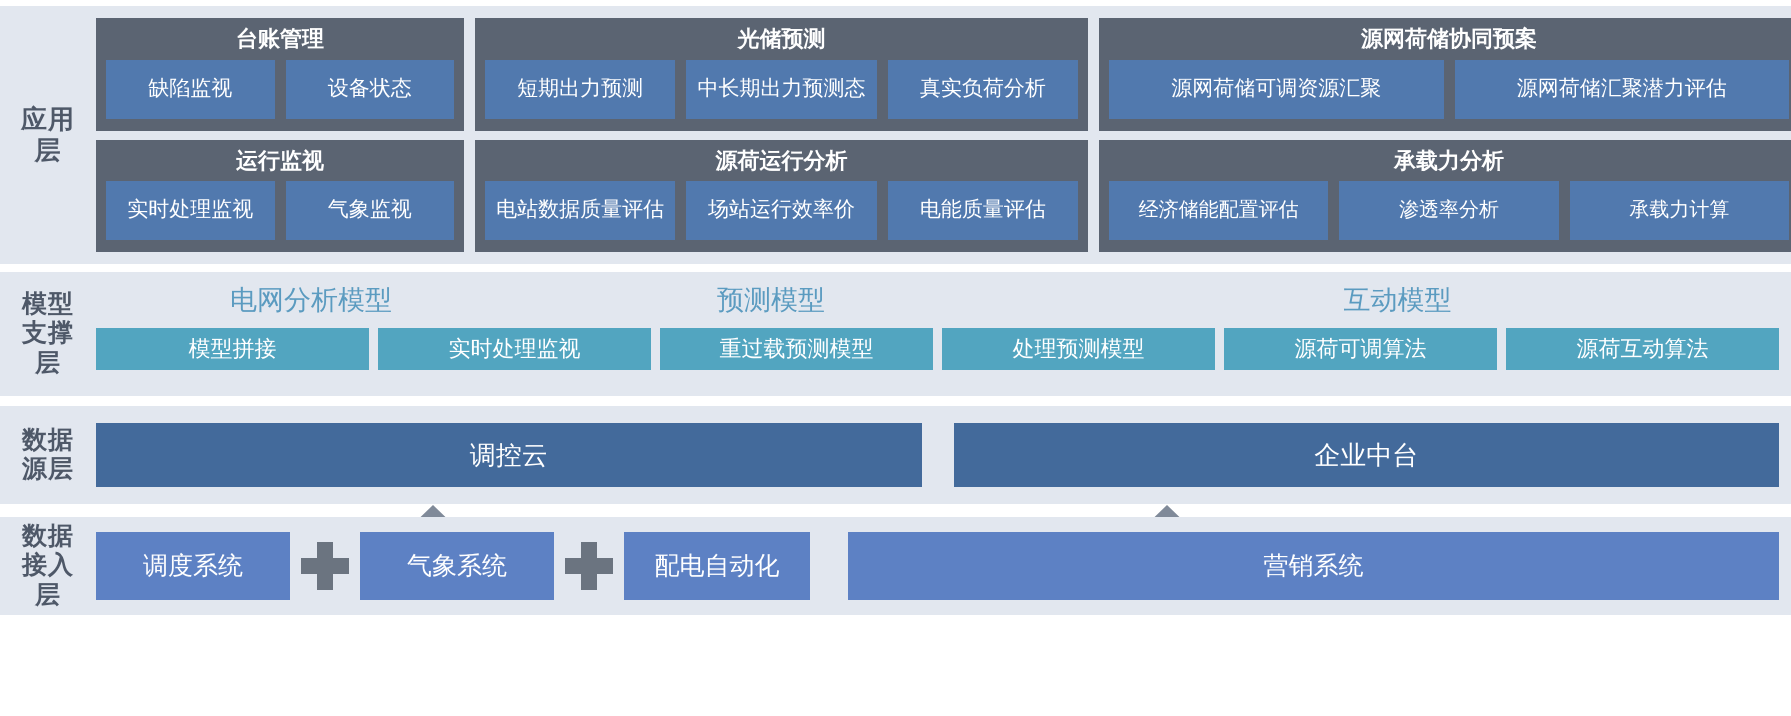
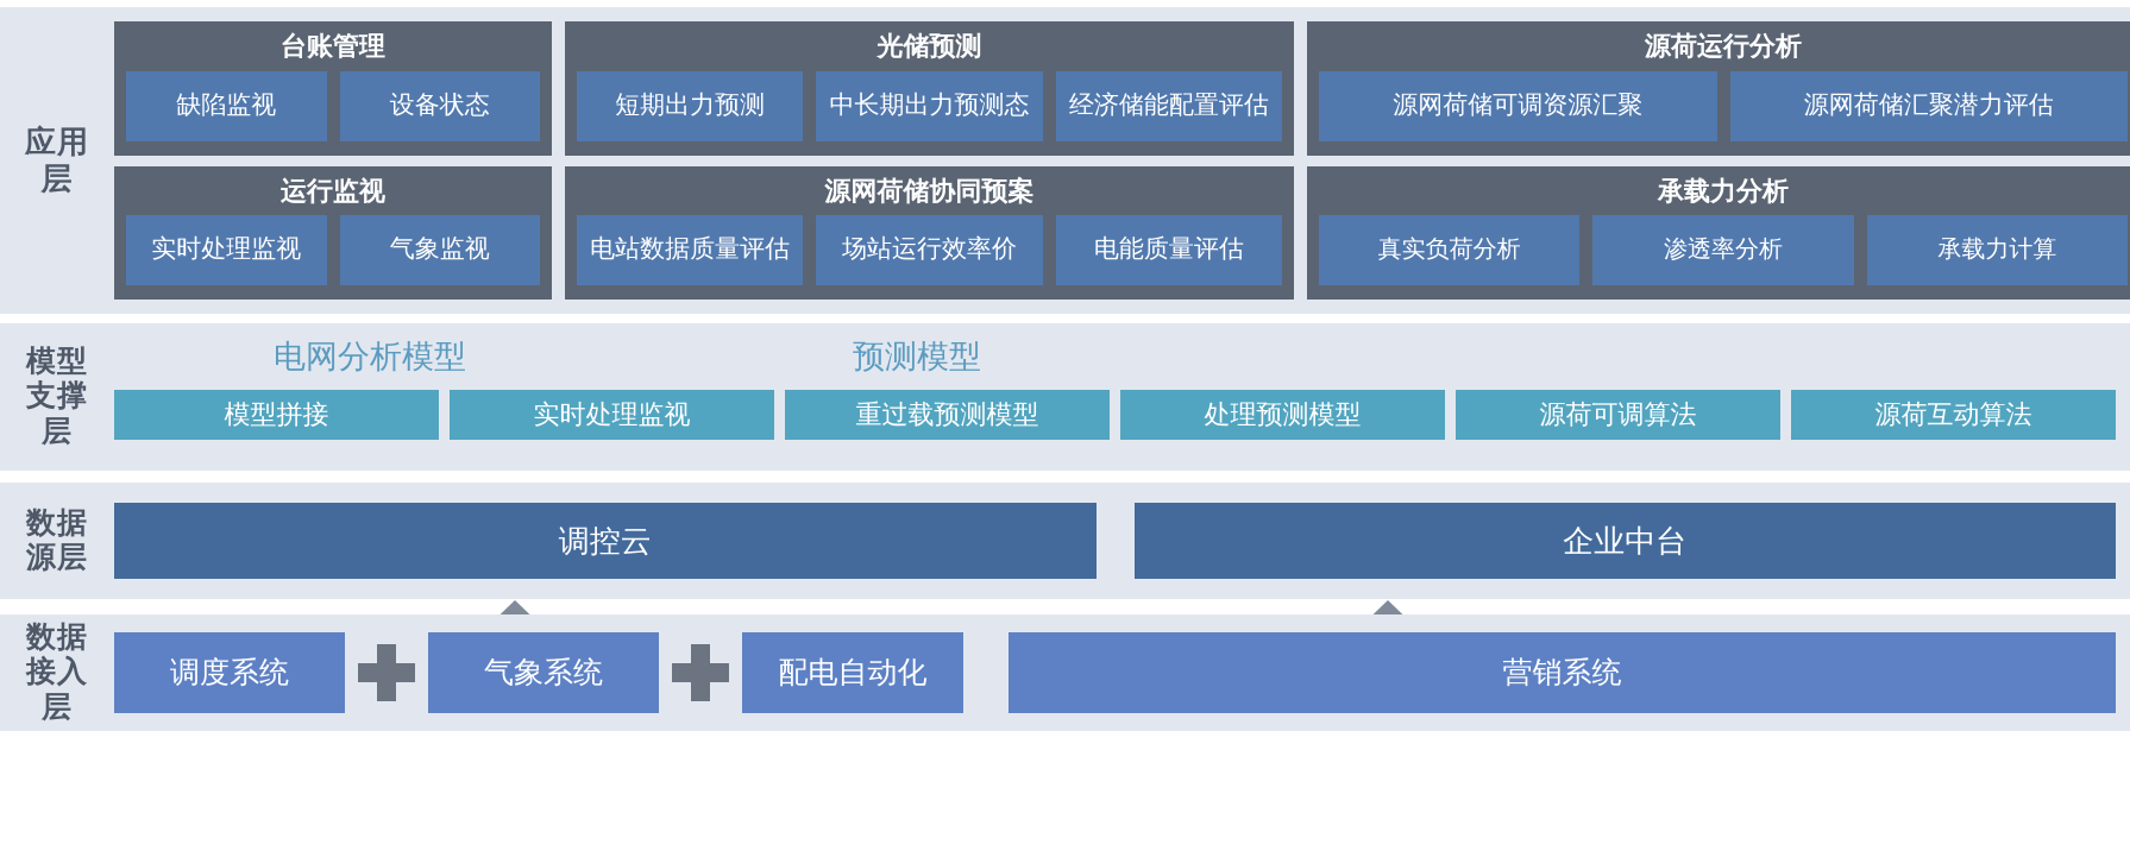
  应用
  层
  台账管理
  缺陷监视
  设备状态
  光储预测
  短期出力预测
  中长期出力预测态
- 真实负荷分析
+ 经济储能配置评估
- 源网荷储协同预案
+ 源荷运行分析
  源网荷储可调资源汇聚
  源网荷储汇聚潜力评估
  运行监视
  实时处理监视
  气象监视
- 源荷运行分析
+ 源网荷储协同预案
  电站数据质量评估
  场站运行效率价
  电能质量评估
  承载力分析
- 经济储能配置评估
+ 真实负荷分析
  渗透率分析
  承载力计算
  模型
  支撑
  层
  电网分析模型
  预测模型
- 互动模型
  模型拼接
  实时处理监视
  重过载预测模型
  处理预测模型
  源荷可调算法
  源荷互动算法
  数据
  源层
  调控云
  企业中台
  数据
  接入
  层
  调度系统
  气象系统
  配电自动化
  营销系统
